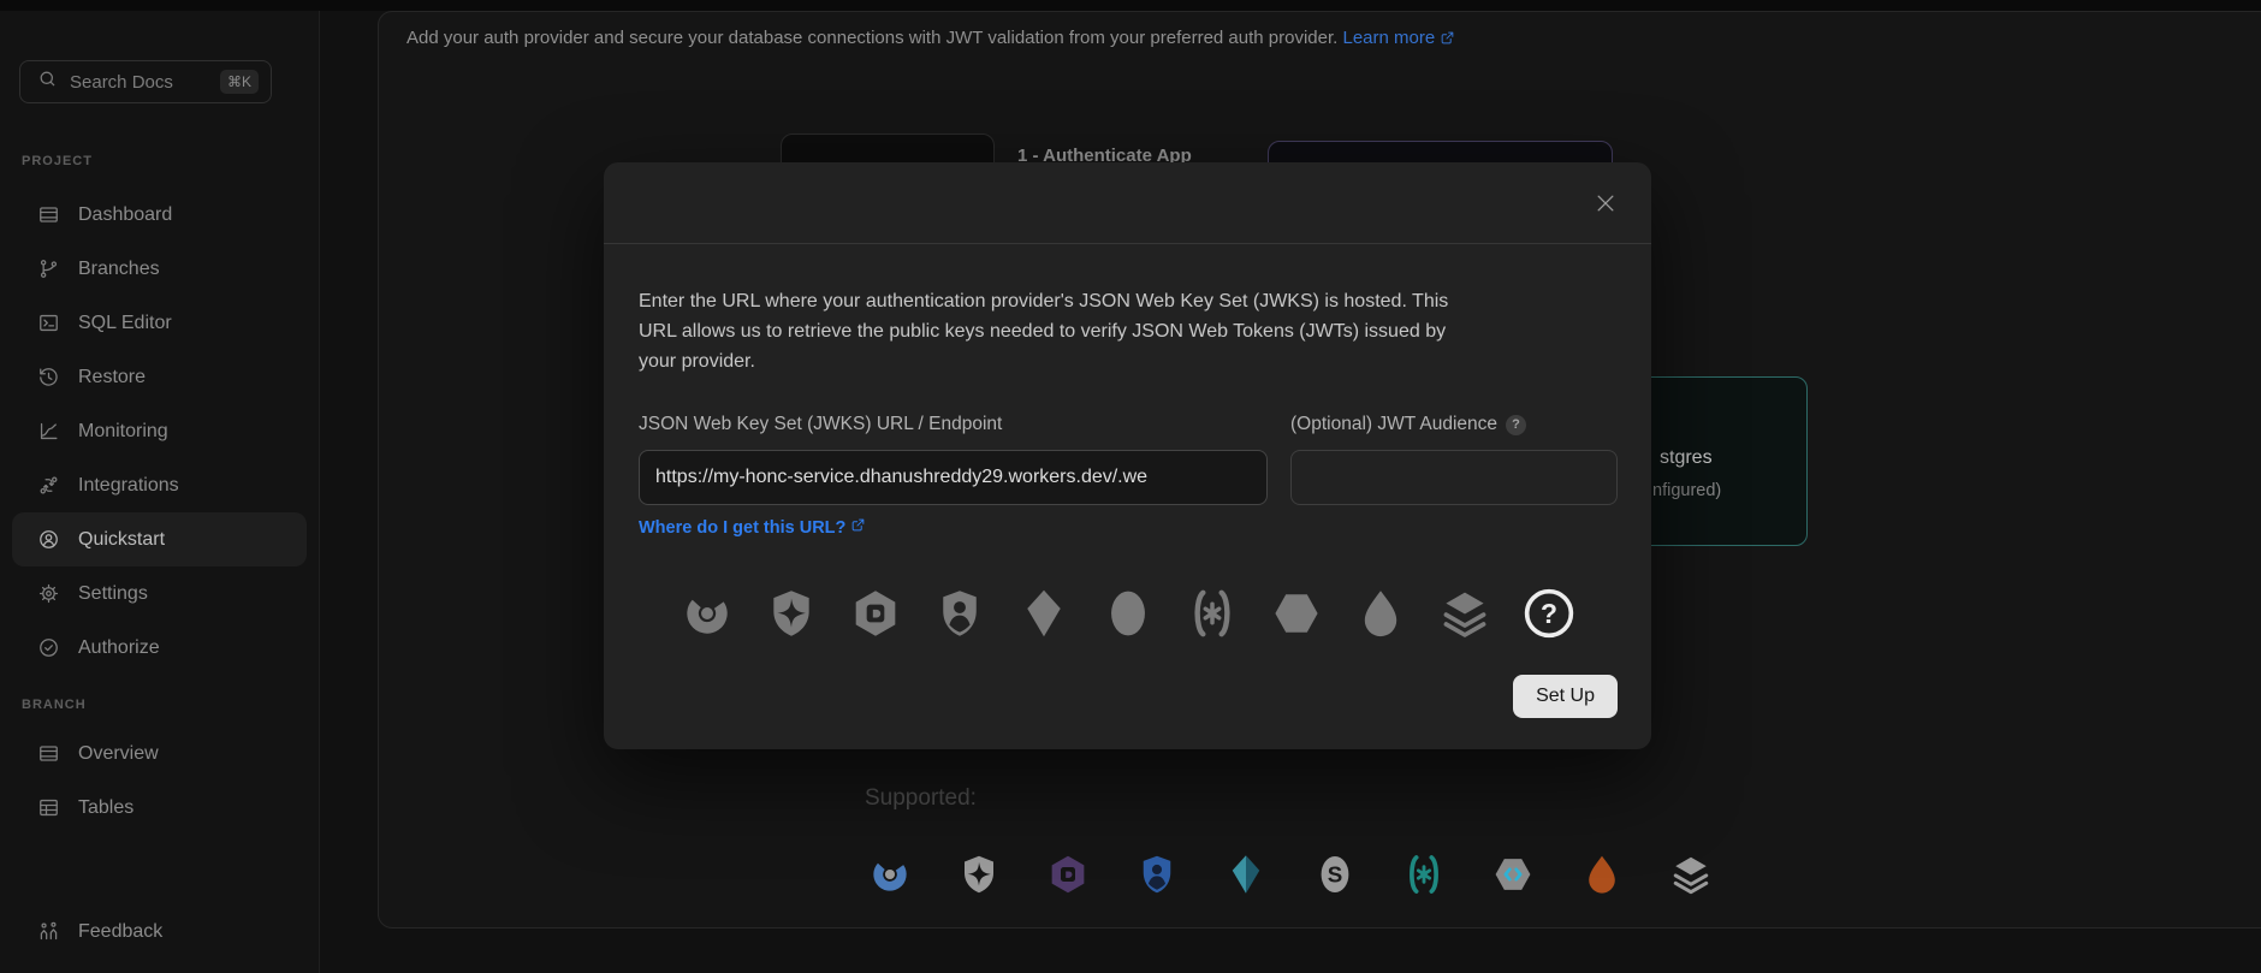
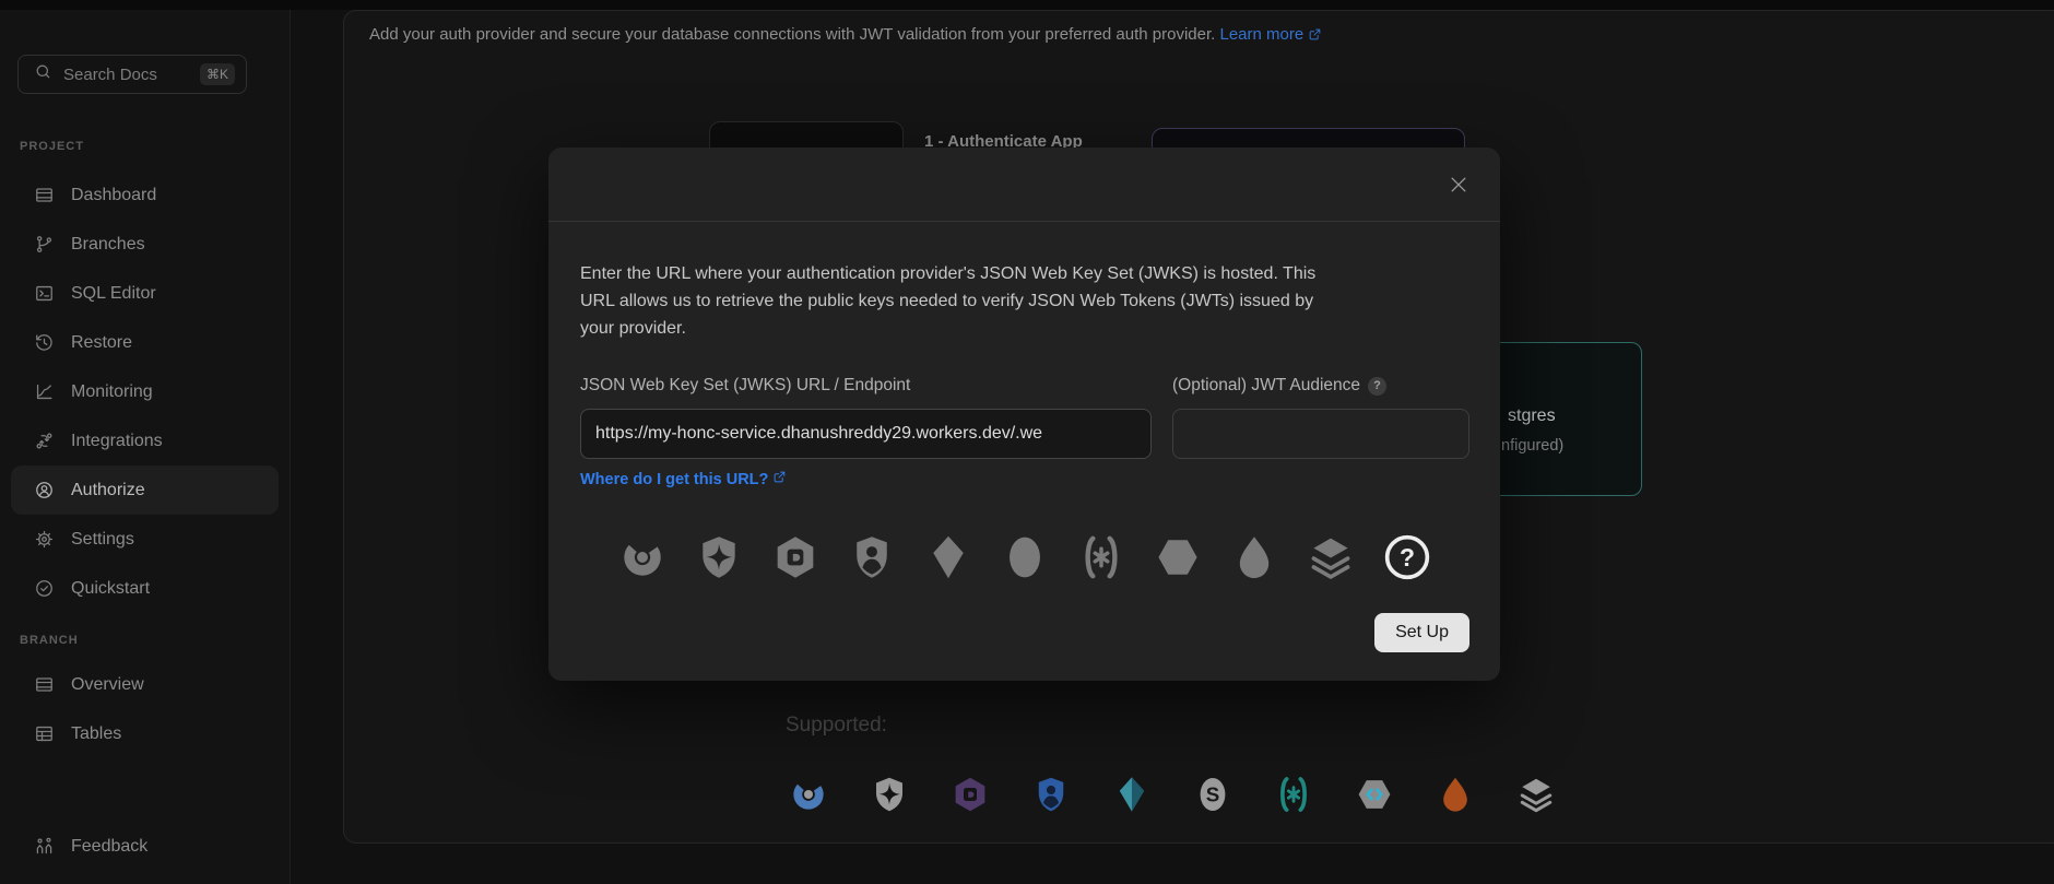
  Search Docs
  ⌘K
  PROJECT
  Dashboard
  Branches
  SQL Editor
  Restore
  Monitoring
  Integrations
- Quickstart
+ Authorize
  Settings
- Authorize
+ Quickstart
  BRANCH
  Overview
  Tables
  Feedback
  Add your auth provider and secure your database connections with JWT validation from your preferred auth provider. Learn more
  1 - Authenticate App
  stgres
  nfigured)
  Supported:
  S
  Enter the URL where your authentication provider's JSON Web Key Set (JWKS) is hosted. This URL allows us to retrieve the public keys needed to verify JSON Web Tokens (JWTs) issued by your provider.
  JSON Web Key Set (JWKS) URL / Endpoint
  (Optional) JWT Audience
  ?
  https://my-honc-service.dhanushreddy29.workers.dev/.we
  Where do I get this URL?
  ?
  Set Up
